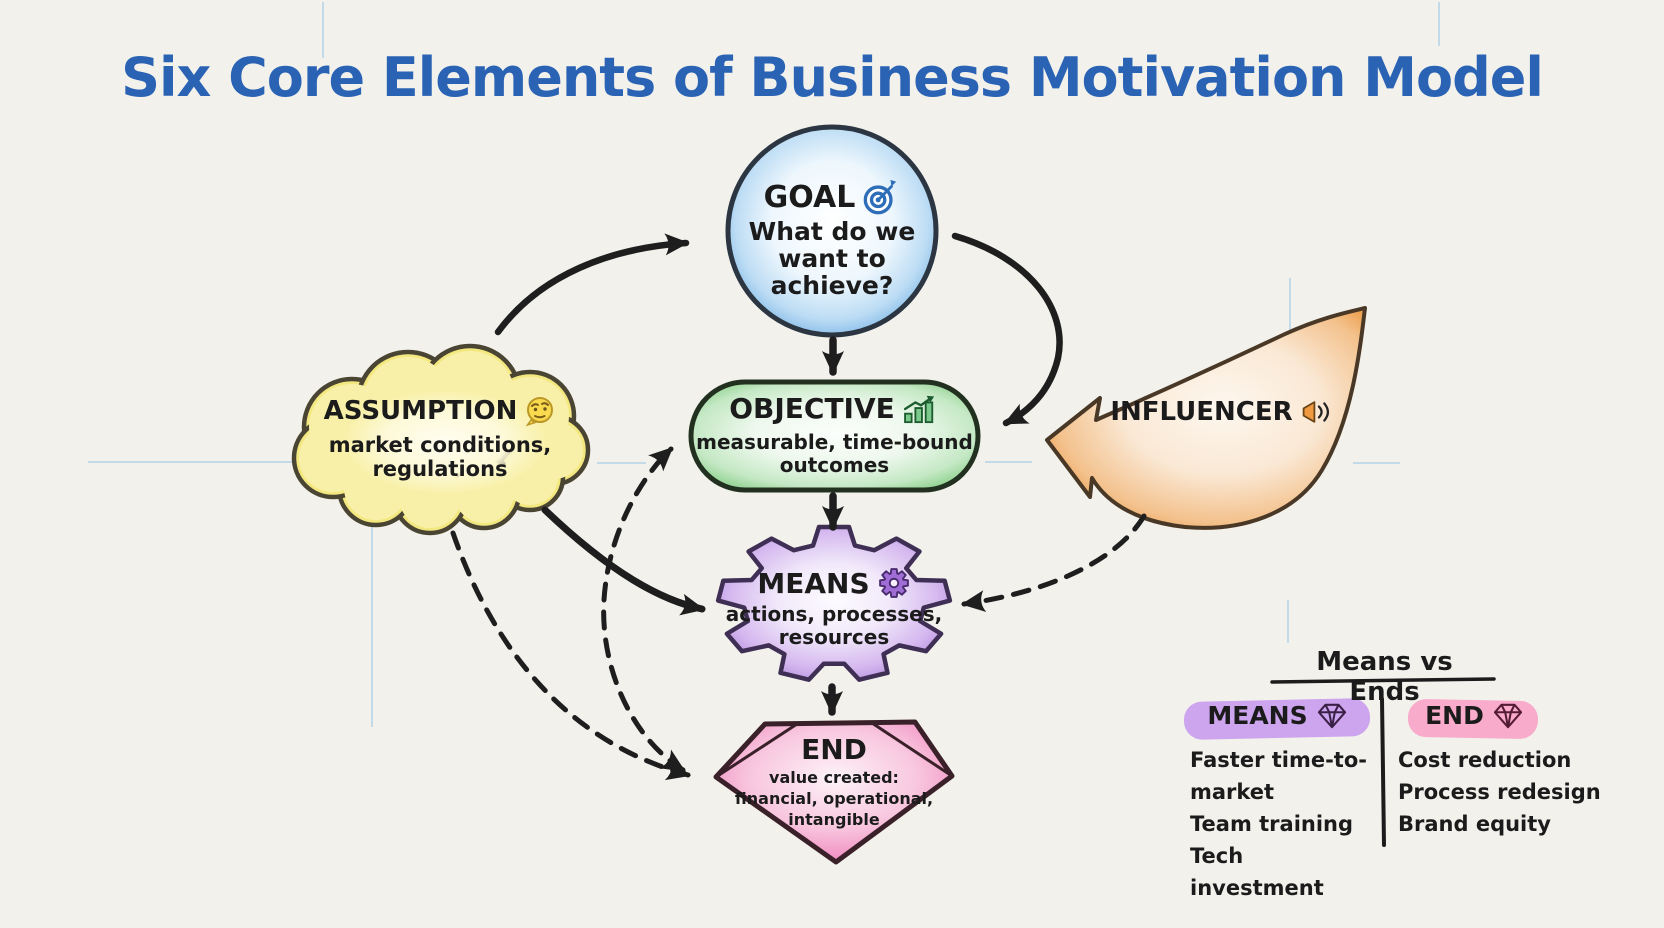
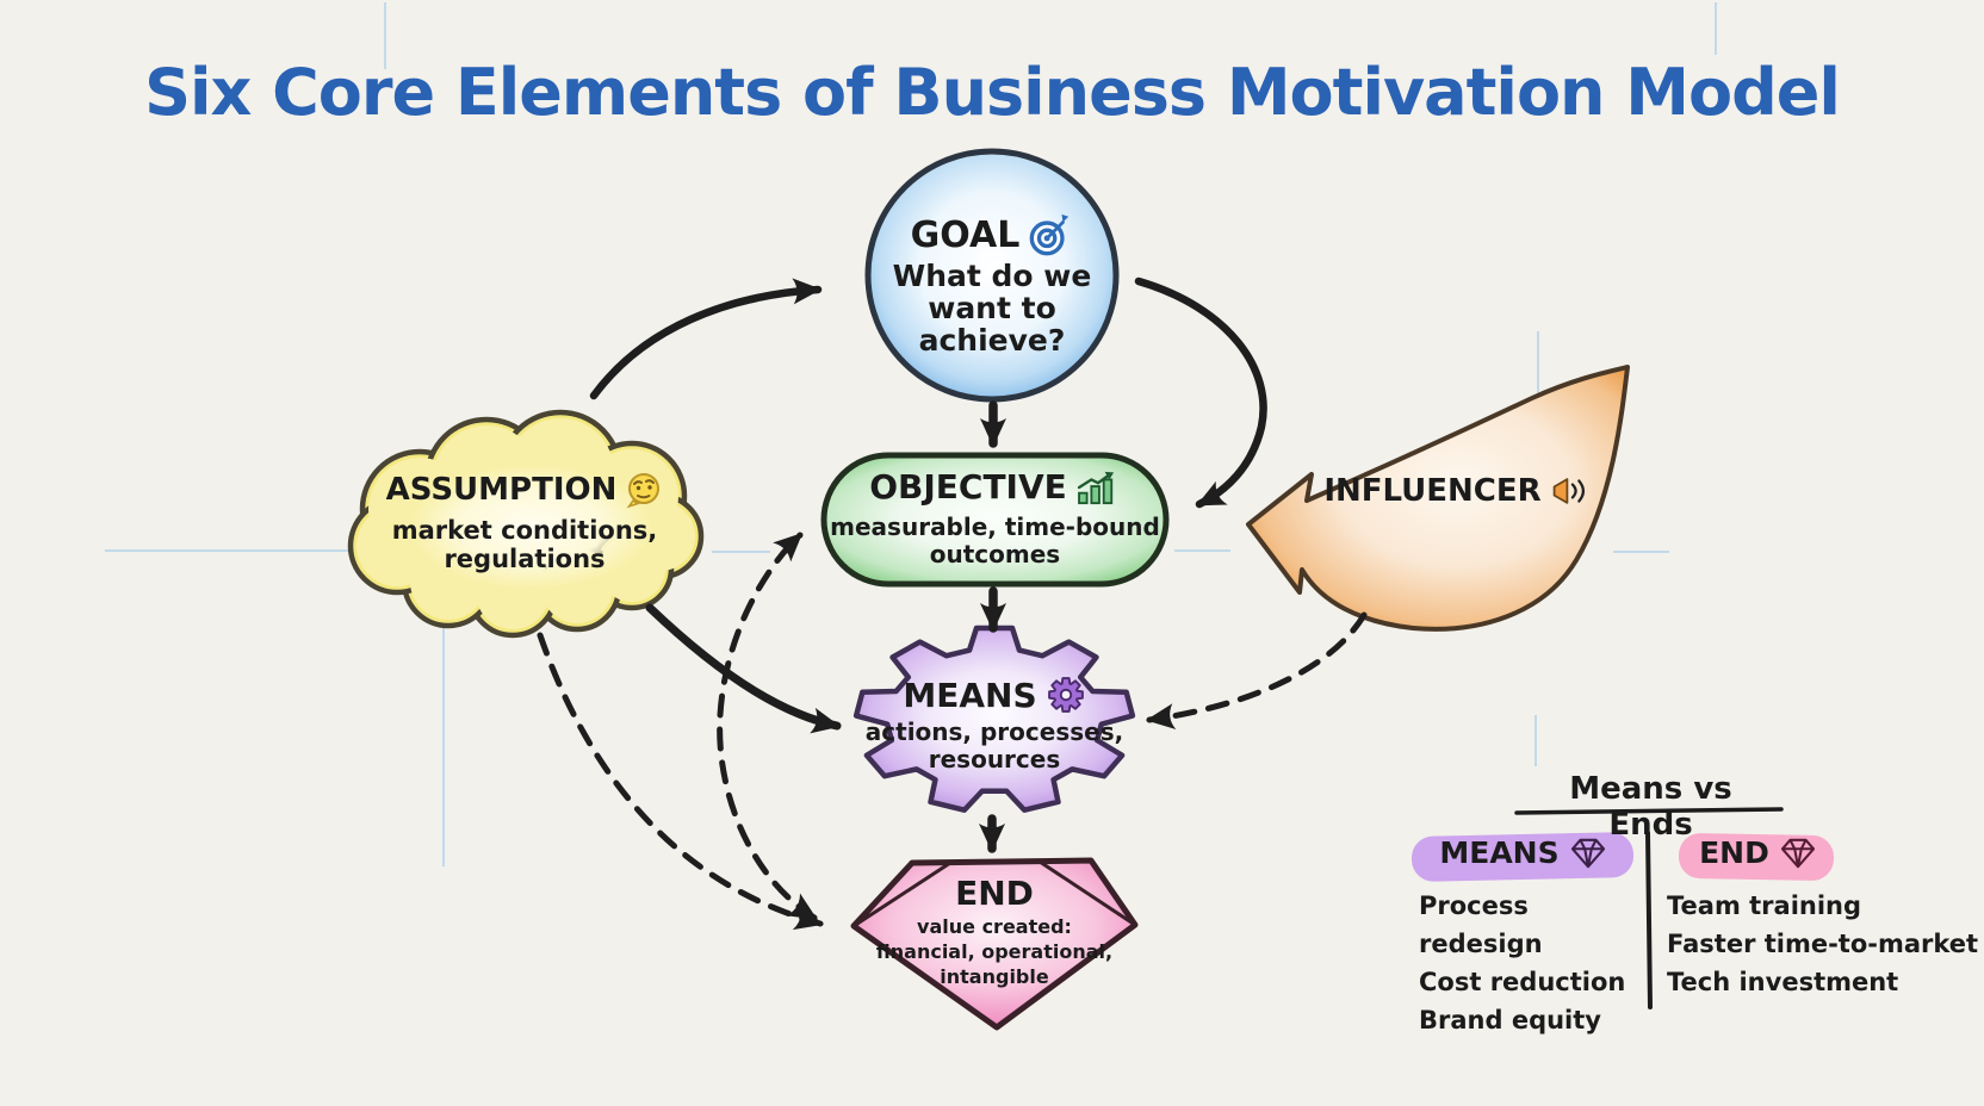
  Six Core Elements of Business Motivation Model
  GOAL
  What do we
  want to
  achieve?
  OBJECTIVE
  measurable, time-bound
  outcomes
  MEANS
  actions, processes,
  resources
  END
  value created:
  financial, operational,
  intangible
  ASSUMPTION
  market conditions,
  regulations
  INFLUENCER
  Means vs Ends
  MEANS
  END
- Faster time-to-market
+ Process redesign
- Team training
+ Cost reduction
- Tech investment
+ Brand equity
- Cost reduction
+ Team training
- Process redesign
+ Faster time-to-market
- Brand equity
+ Tech investment
